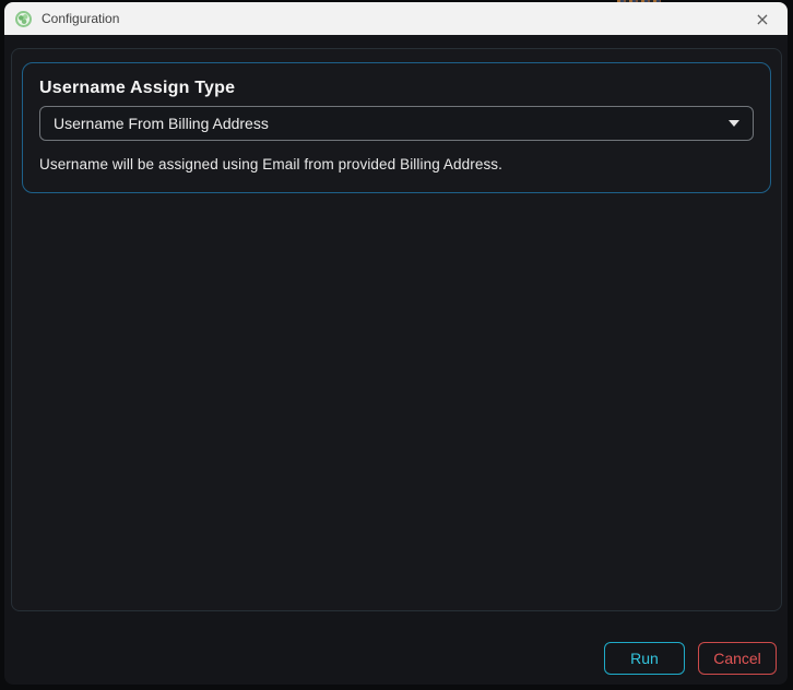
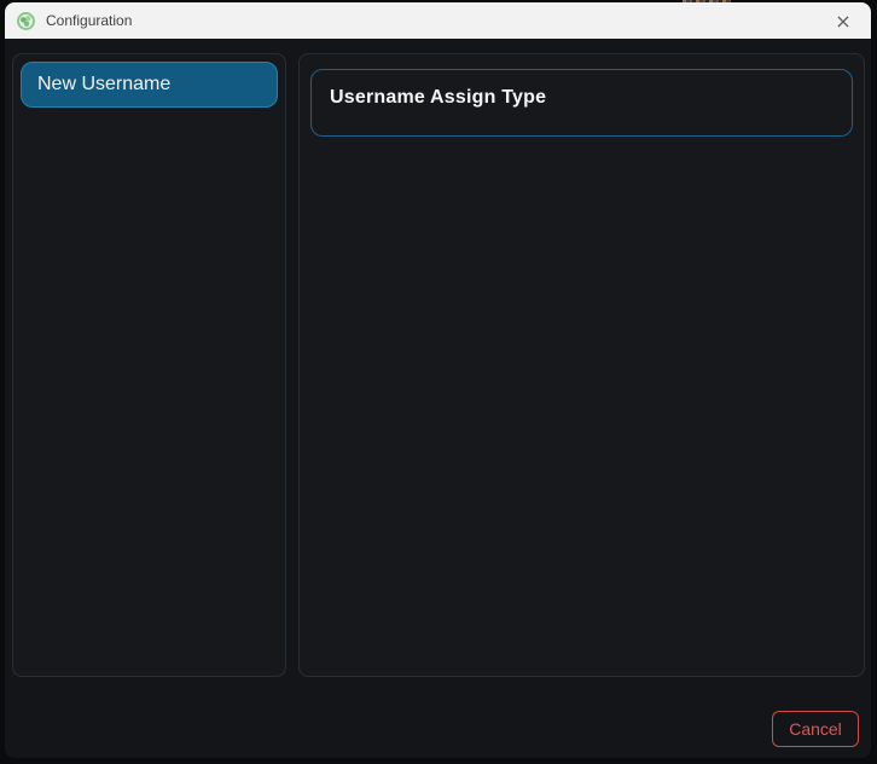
  Configuration
  ×
+ New Username
  Username Assign Type
- Username From Billing Address
- Username will be assigned using Email from provided Billing Address.
- Run
  Cancel
